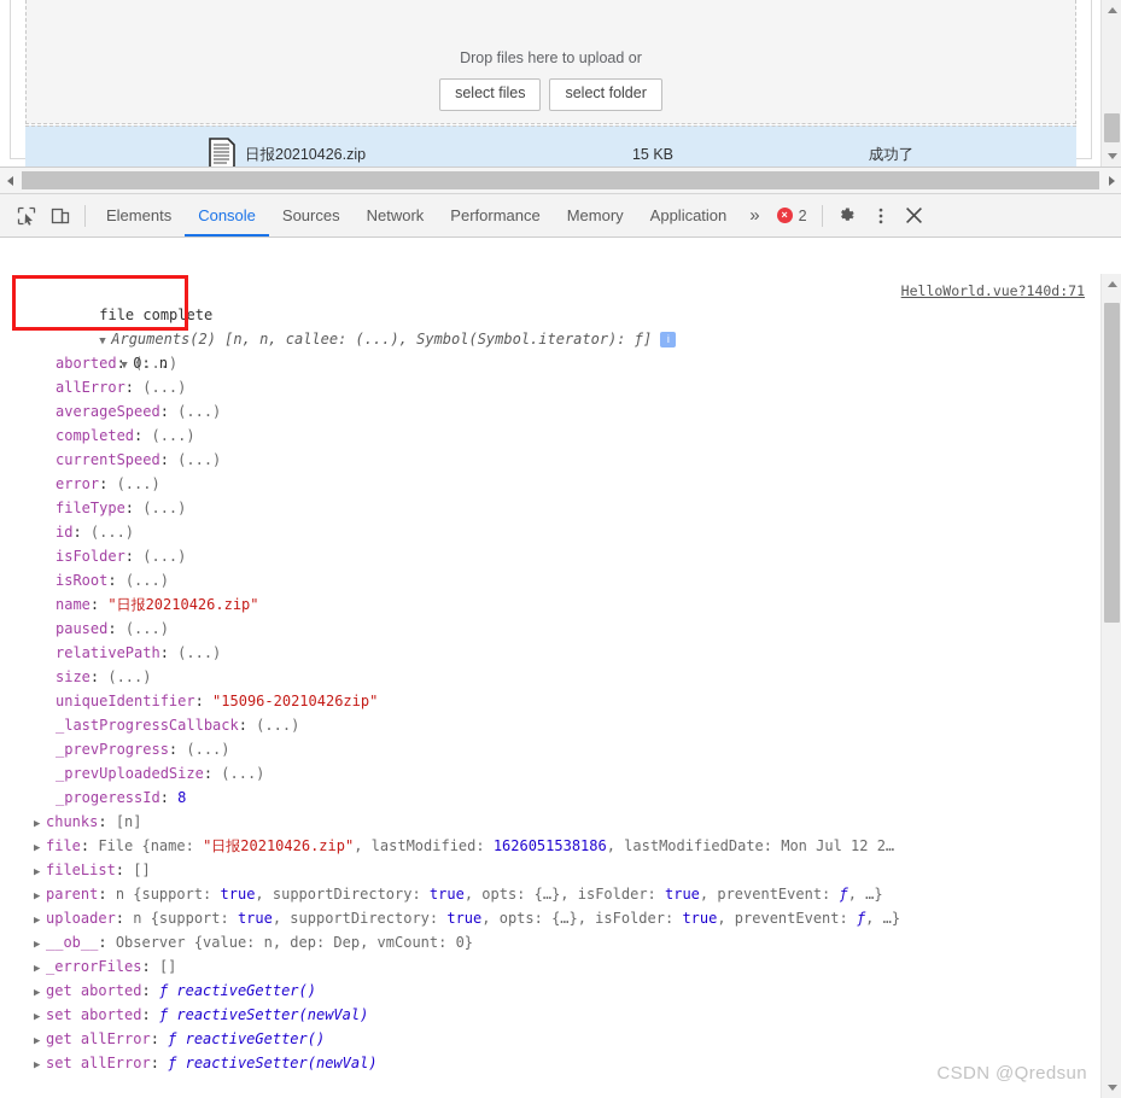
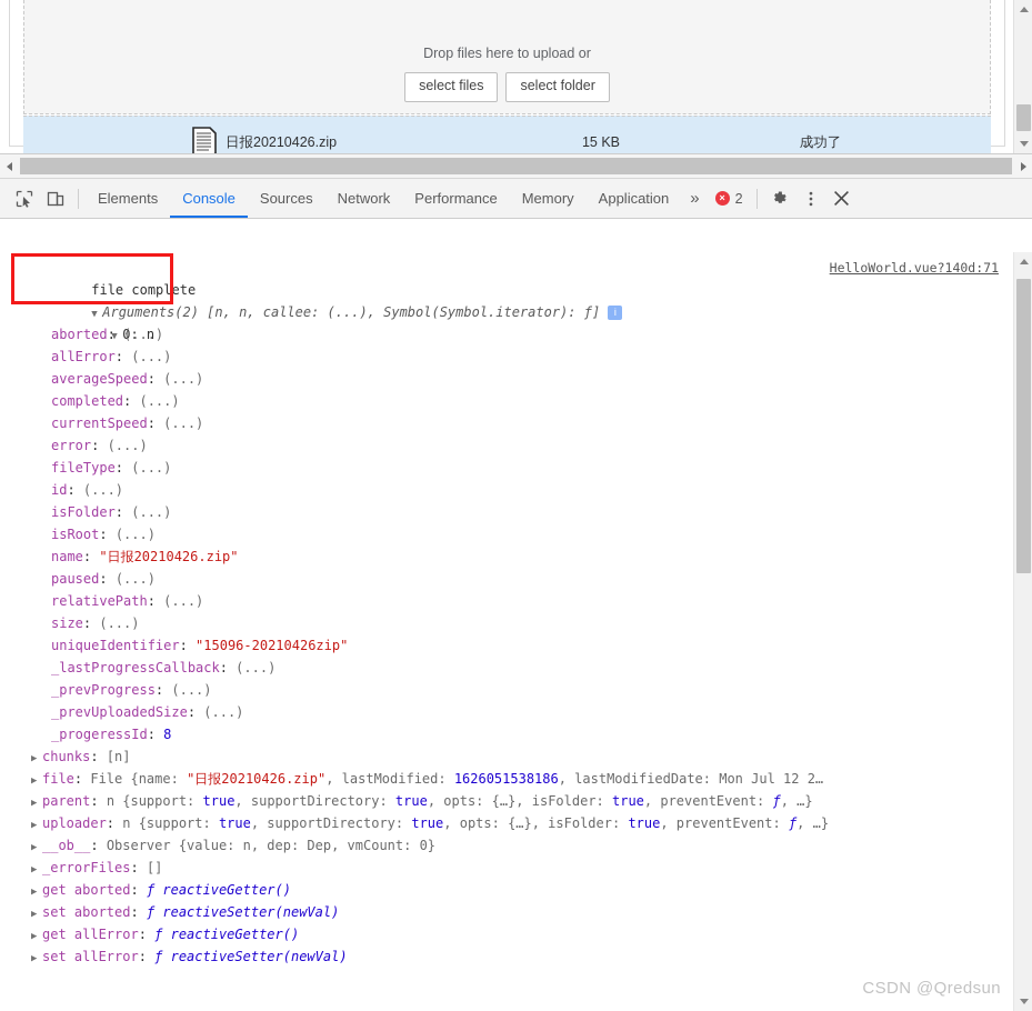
  Drop files here to upload or
  select files
  select folder
  日报20210426.zip
  15 KB
  成功了
  Elements
  Console
  Sources
  Network
  Performance
  Memory
  Application
  »
  ×
  2
  HelloWorld.vue?140d:71
  file complete
  ▼ Arguments(2) [n, n, callee: (...), Symbol(Symbol.iterator): ƒ] i
  ▼ 0: n
  aborted: (...)
  allError: (...)
  averageSpeed: (...)
  completed: (...)
  currentSpeed: (...)
  error: (...)
  fileType: (...)
  id: (...)
  isFolder: (...)
  isRoot: (...)
  name: "日报20210426.zip"
  paused: (...)
  relativePath: (...)
  size: (...)
  uniqueIdentifier: "15096-20210426zip"
  _lastProgressCallback: (...)
  _prevProgress: (...)
  _prevUploadedSize: (...)
  _progeressId: 8
  ▶ chunks: [n]
  ▶ file: File {name: "日报20210426.zip", lastModified: 1626051538186, lastModifiedDate: Mon Jul 12 2…
- ▶ fileList: []
  ▶ parent: n {support: true, supportDirectory: true, opts: {…}, isFolder: true, preventEvent: ƒ, …}
  ▶ uploader: n {support: true, supportDirectory: true, opts: {…}, isFolder: true, preventEvent: ƒ, …}
  ▶ __ob__: Observer {value: n, dep: Dep, vmCount: 0}
  ▶ _errorFiles: []
  ▶ get aborted: ƒ reactiveGetter()
  ▶ set aborted: ƒ reactiveSetter(newVal)
  ▶ get allError: ƒ reactiveGetter()
  ▶ set allError: ƒ reactiveSetter(newVal)
  CSDN @Qredsun
